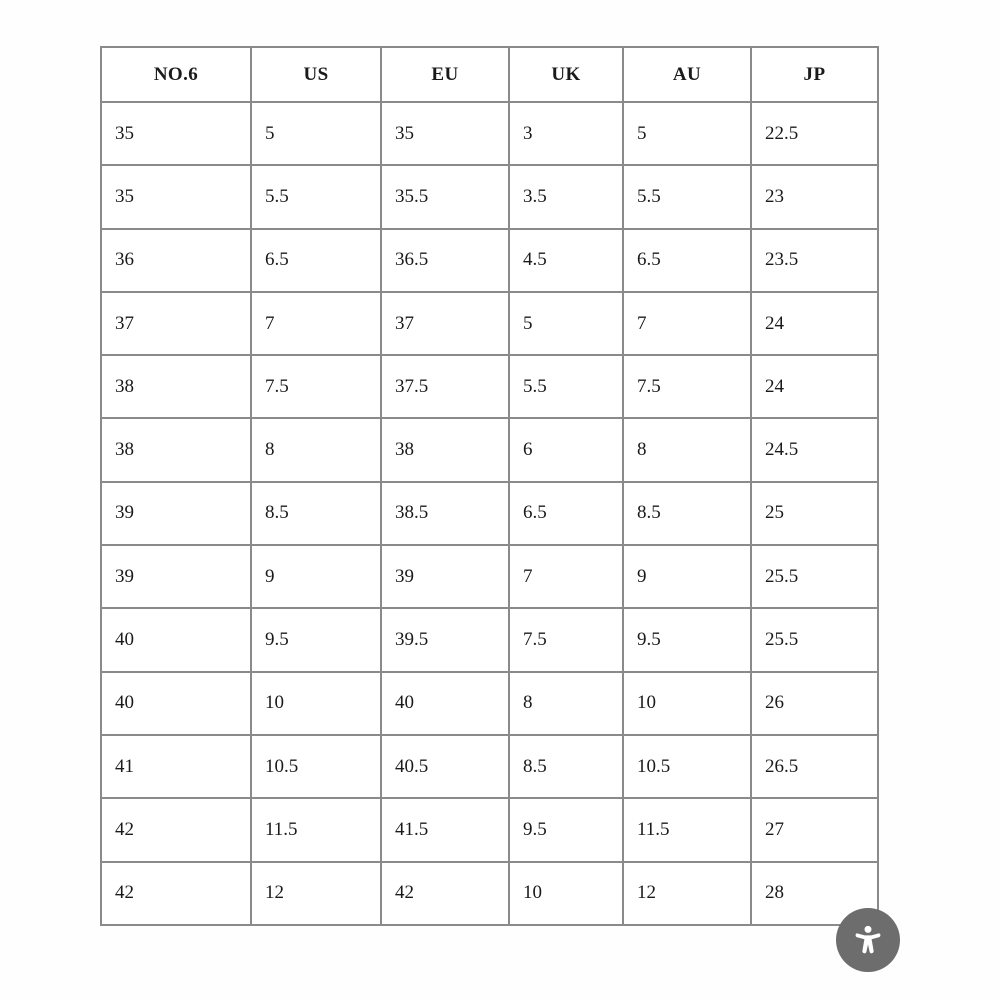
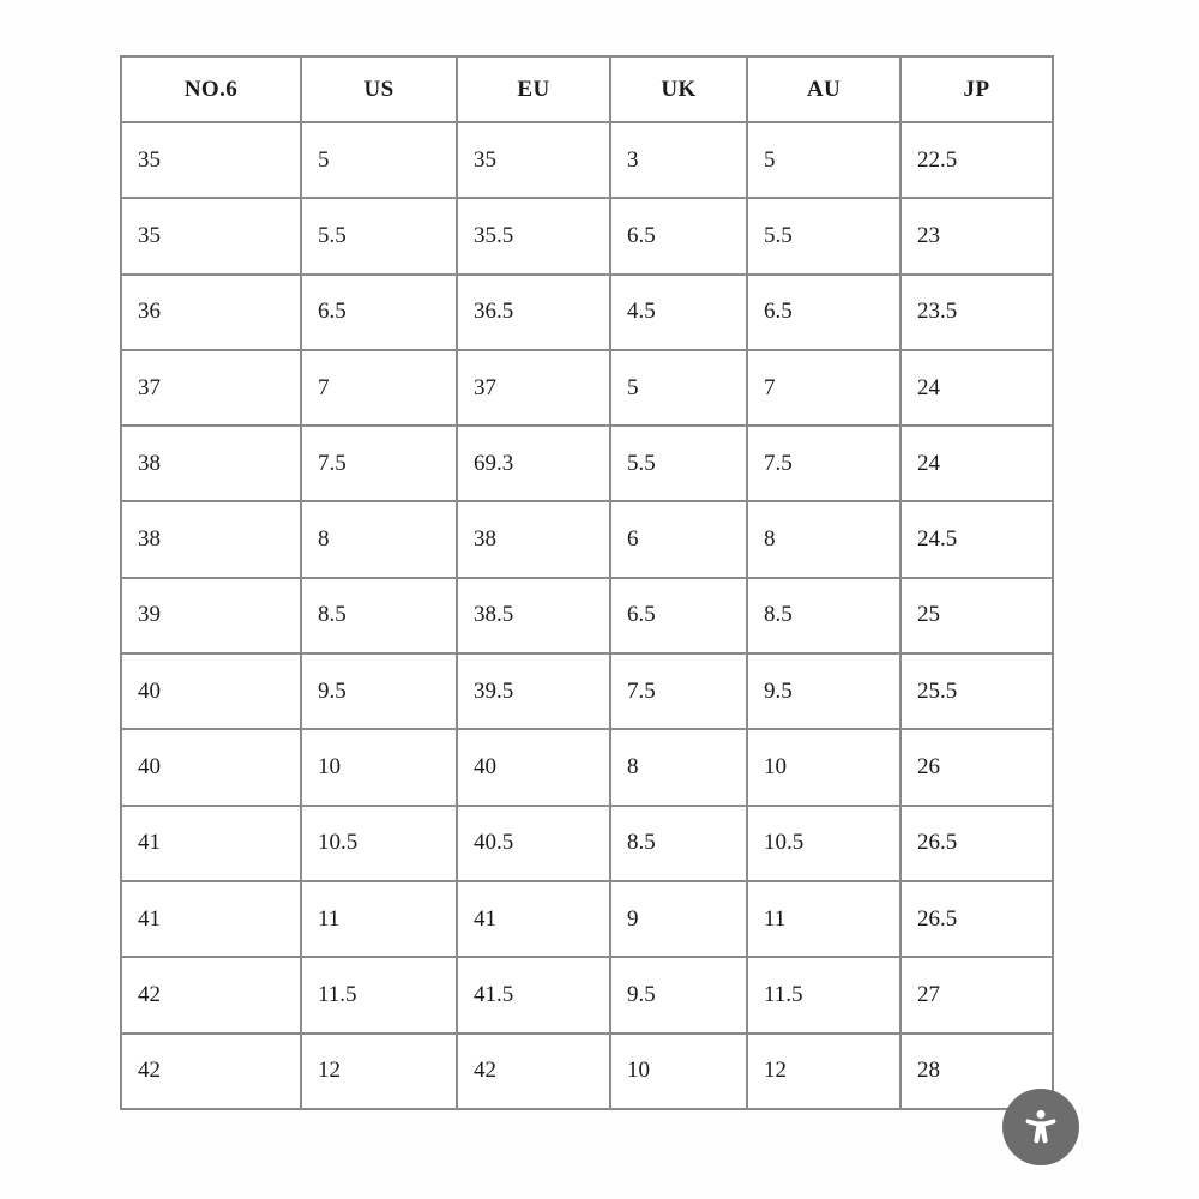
  NO.6	US	EU	UK	AU	JP
  35	5	35	3	5	22.5
- 35	5.5	35.5	3.5	5.5	23
+ 35	5.5	35.5	6.5	5.5	23
  36	6.5	36.5	4.5	6.5	23.5
  37	7	37	5	7	24
- 38	7.5	37.5	5.5	7.5	24
+ 38	7.5	69.3	5.5	7.5	24
  38	8	38	6	8	24.5
  39	8.5	38.5	6.5	8.5	25
- 39	9	39	7	9	25.5
  40	9.5	39.5	7.5	9.5	25.5
  40	10	40	8	10	26
  41	10.5	40.5	8.5	10.5	26.5
+ 41	11	41	9	11	26.5
  42	11.5	41.5	9.5	11.5	27
  42	12	42	10	12	28
